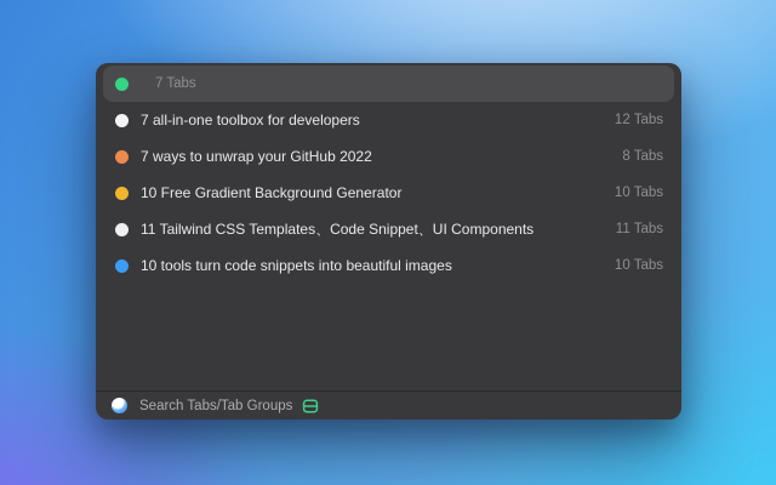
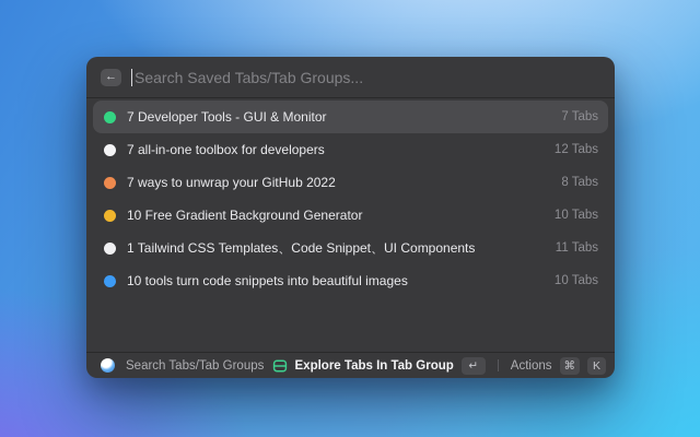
+ ←
+ Search Saved Tabs/Tab Groups...
+ 7 Developer Tools - GUI & Monitor
  7 Tabs
  7 all-in-one toolbox for developers
  12 Tabs
  7 ways to unwrap your GitHub 2022
  8 Tabs
  10 Free Gradient Background Generator
  10 Tabs
- 11 Tailwind CSS Templates、Code Snippet、UI Components
+ 1 Tailwind CSS Templates、Code Snippet、UI Components
  11 Tabs
  10 tools turn code snippets into beautiful images
  10 Tabs
  Search Tabs/Tab Groups
+ Explore Tabs In Tab Group
+ ↵
+ Actions
+ ⌘
+ K
